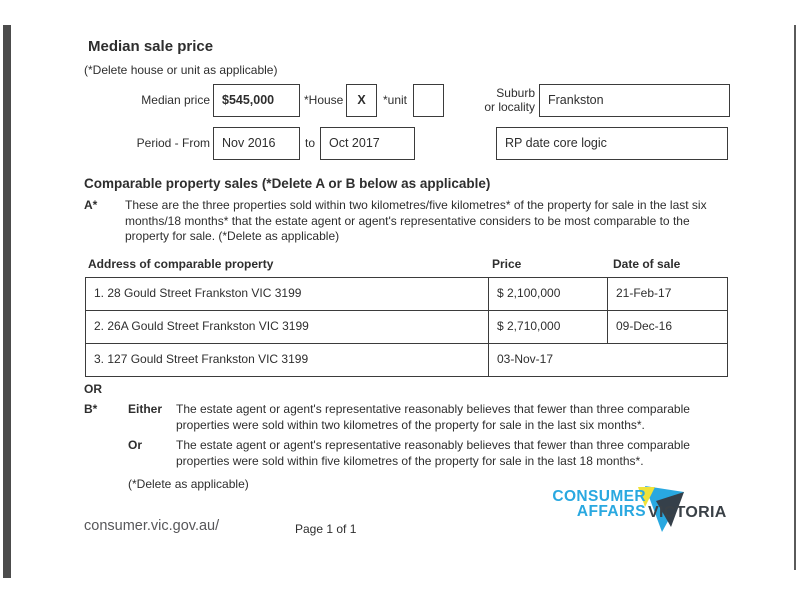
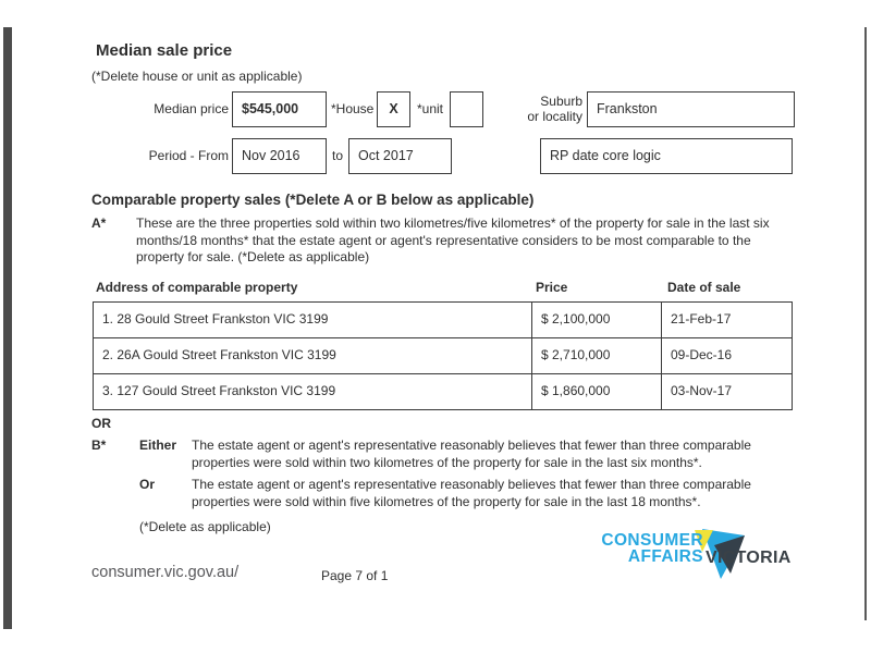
  Median sale price
  (*Delete house or unit as applicable)
  Median price
  $545,000
  *House
  X
  *unit
  Suburb
  or locality
  Frankston
  Period - From
  Nov 2016
  to
  Oct 2017
  RP date core logic
  Comparable property sales (*Delete A or B below as applicable)
  A*
  These are the three properties sold within two kilometres/five kilometres* of the property for sale in the last six months/18 months* that the estate agent or agent's representative considers to be most comparable to the property for sale. (*Delete as applicable)
  Address of comparable property
  Price
  Date of sale
  1. 28 Gould Street Frankston VIC 3199
  $ 2,100,000
  21-Feb-17
  2. 26A Gould Street Frankston VIC 3199
  $ 2,710,000
  09-Dec-16
  3. 127 Gould Street Frankston VIC 3199
+ $ 1,860,000
  03-Nov-17
  OR
  B*
  Either
  The estate agent or agent's representative reasonably believes that fewer than three comparable properties were sold within two kilometres of the property for sale in the last six months*.
  Or
  The estate agent or agent's representative reasonably believes that fewer than three comparable properties were sold within five kilometres of the property for sale in the last 18 months*.
  (*Delete as applicable)
  consumer.vic.gov.au/
- Page 1 of 1
+ Page 7 of 1
  CONSUMER
  AFFAIRS
  VICTORIA
